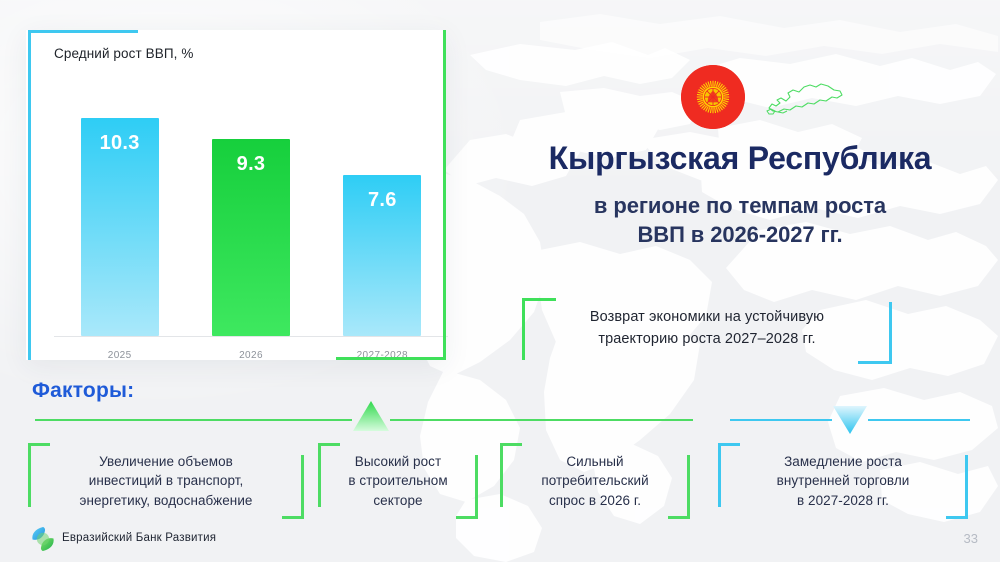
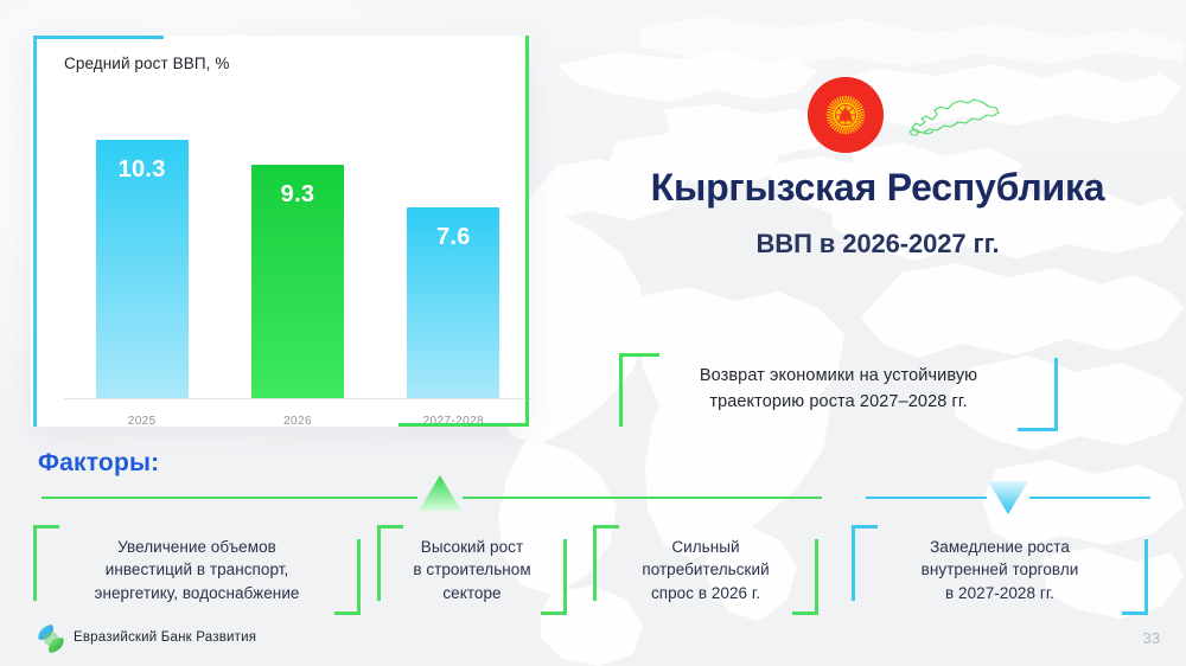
  Средний рост ВВП, %
  10.3
  2025
  9.3
  2026
  7.6
  2027-2028
  Кыргызская Республика
- в регионе по темпам роста
  ВВП в 2026-2027 гг.
  Возврат экономики на устойчивую
  траекторию роста 2027–2028 гг.
  Факторы:
  Увеличение объемов
  инвестиций в транспорт,
  энергетику, водоснабжение
  Высокий рост
  в строительном
  секторе
  Сильный
  потребительский
  спрос в 2026 г.
  Замедление роста
  внутренней торговли
  в 2027-2028 гг.
  Евразийский Банк Развития
  33
